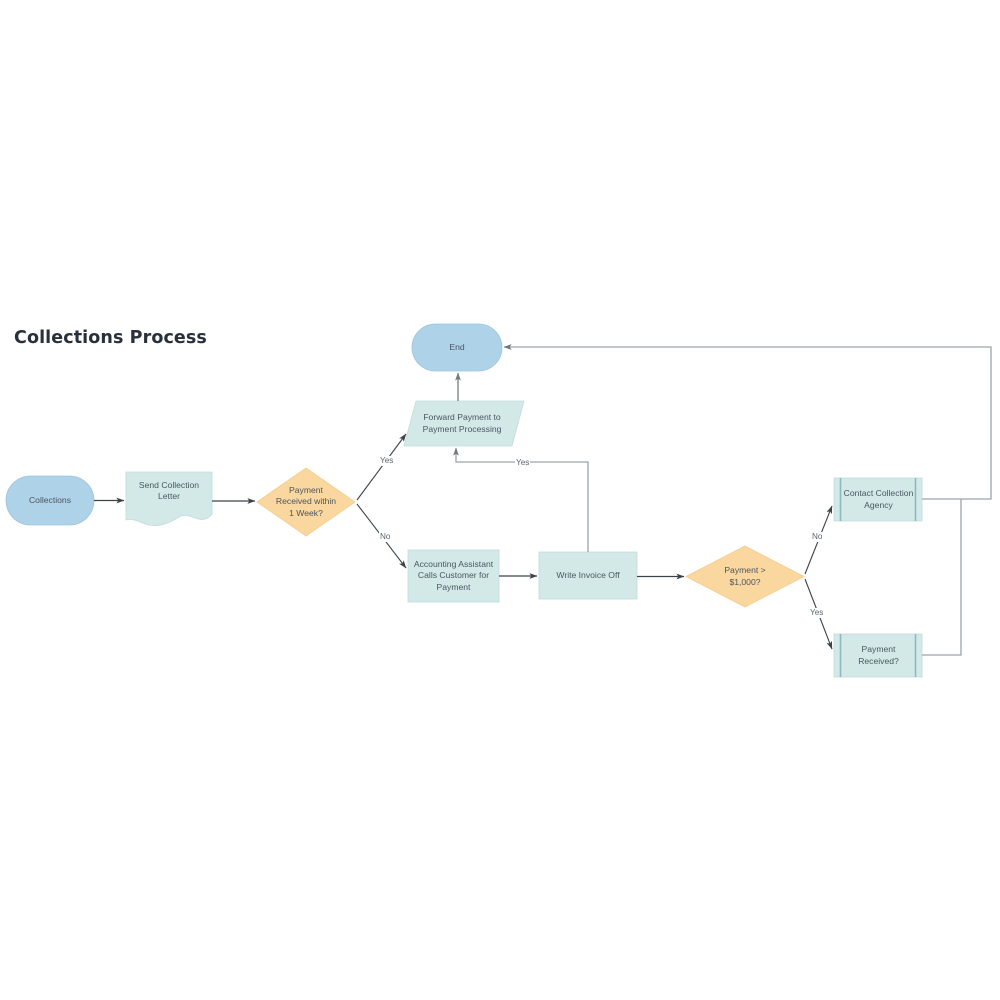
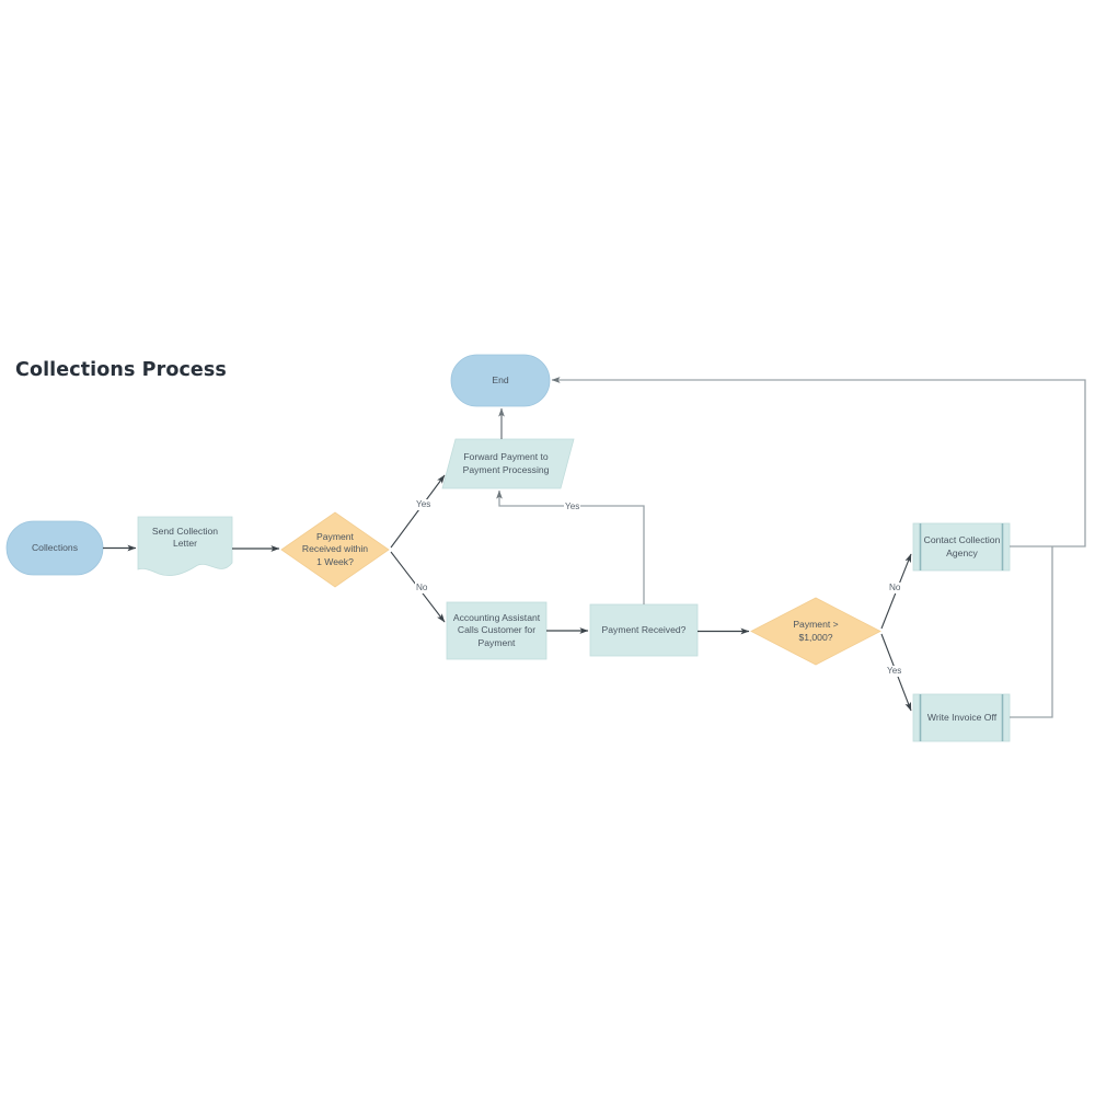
  Collections Process
  Collections
  Send Collection
  Letter
  Payment
  Received within
  1 Week?
  Forward Payment to
  Payment Processing
  End
  Accounting Assistant
  Calls Customer for
  Payment
- Write Invoice Off
+ Payment Received?
  Payment >
  $1,000?
  Contact Collection
  Agency
- Payment Received?
+ Write Invoice Off
  Yes
  No
  Yes
  No
  Yes
